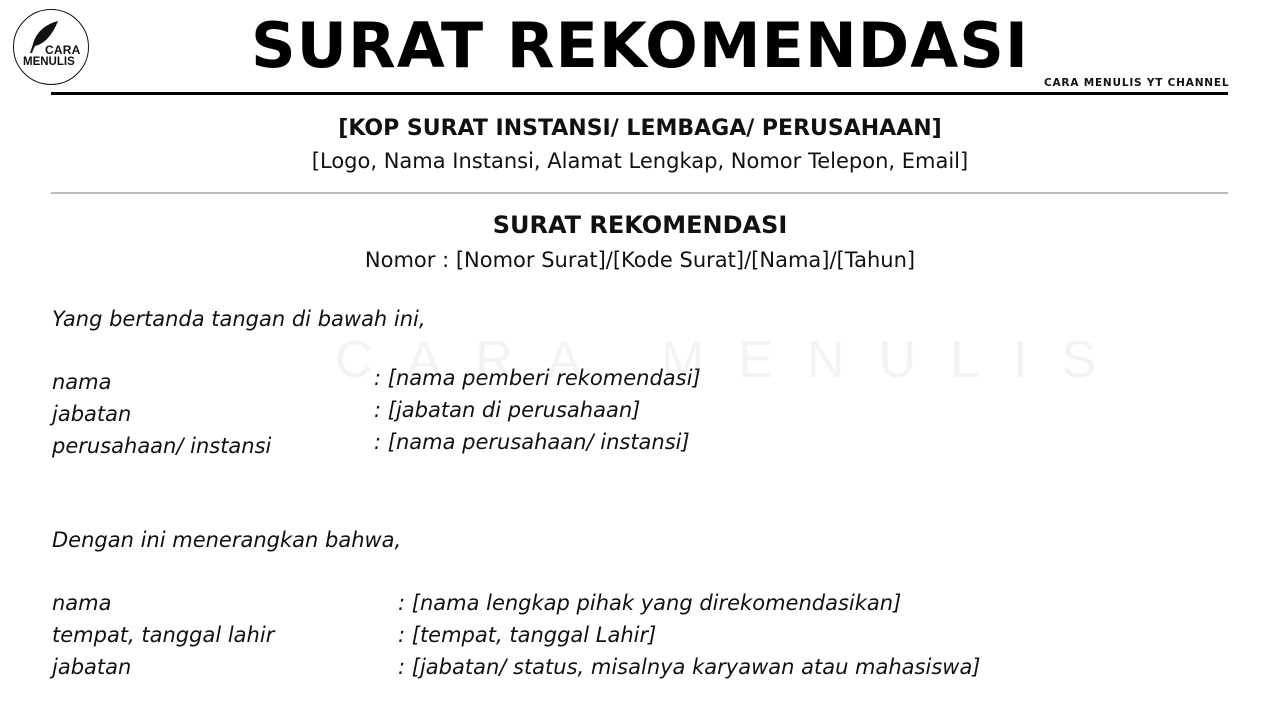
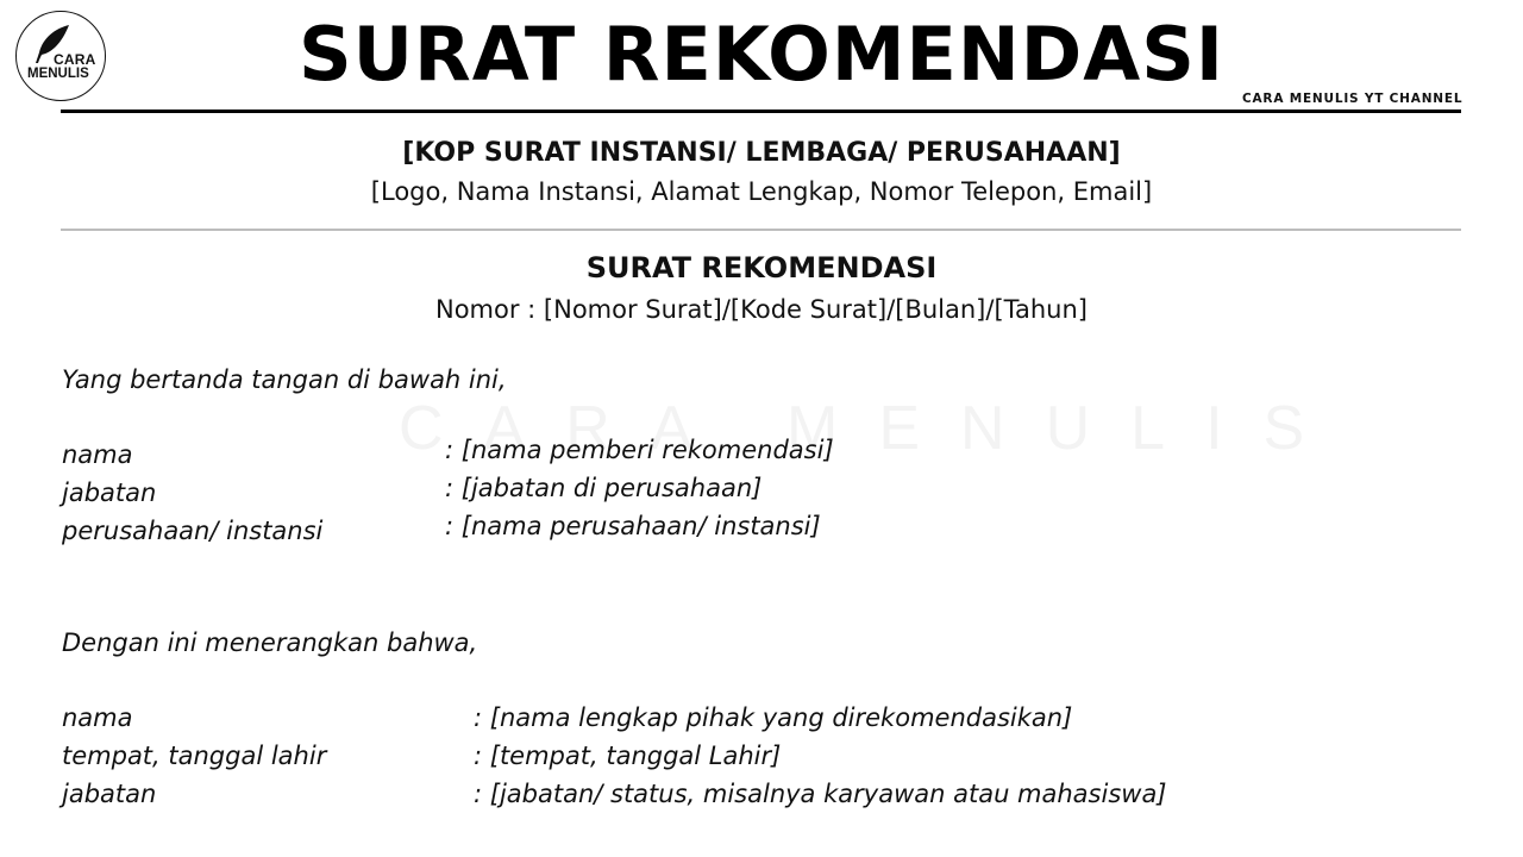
  CARA
  MENULIS
  SURAT REKOMENDASI
  CARA MENULIS YT CHANNEL
  [KOP SURAT INSTANSI/ LEMBAGA/ PERUSAHAAN]
  [Logo, Nama Instansi, Alamat Lengkap, Nomor Telepon, Email]
  SURAT REKOMENDASI
- Nomor : [Nomor Surat]/[Kode Surat]/[Nama]/[Tahun]
+ Nomor : [Nomor Surat]/[Kode Surat]/[Bulan]/[Tahun]
  CARA MENULIS
  Yang bertanda tangan di bawah ini,
  nama
  : [nama pemberi rekomendasi]
  jabatan
  : [jabatan di perusahaan]
  perusahaan/ instansi
  : [nama perusahaan/ instansi]
  Dengan ini menerangkan bahwa,
  nama
  : [nama lengkap pihak yang direkomendasikan]
  tempat, tanggal lahir
  : [tempat, tanggal Lahir]
  jabatan
  : [jabatan/ status, misalnya karyawan atau mahasiswa]
